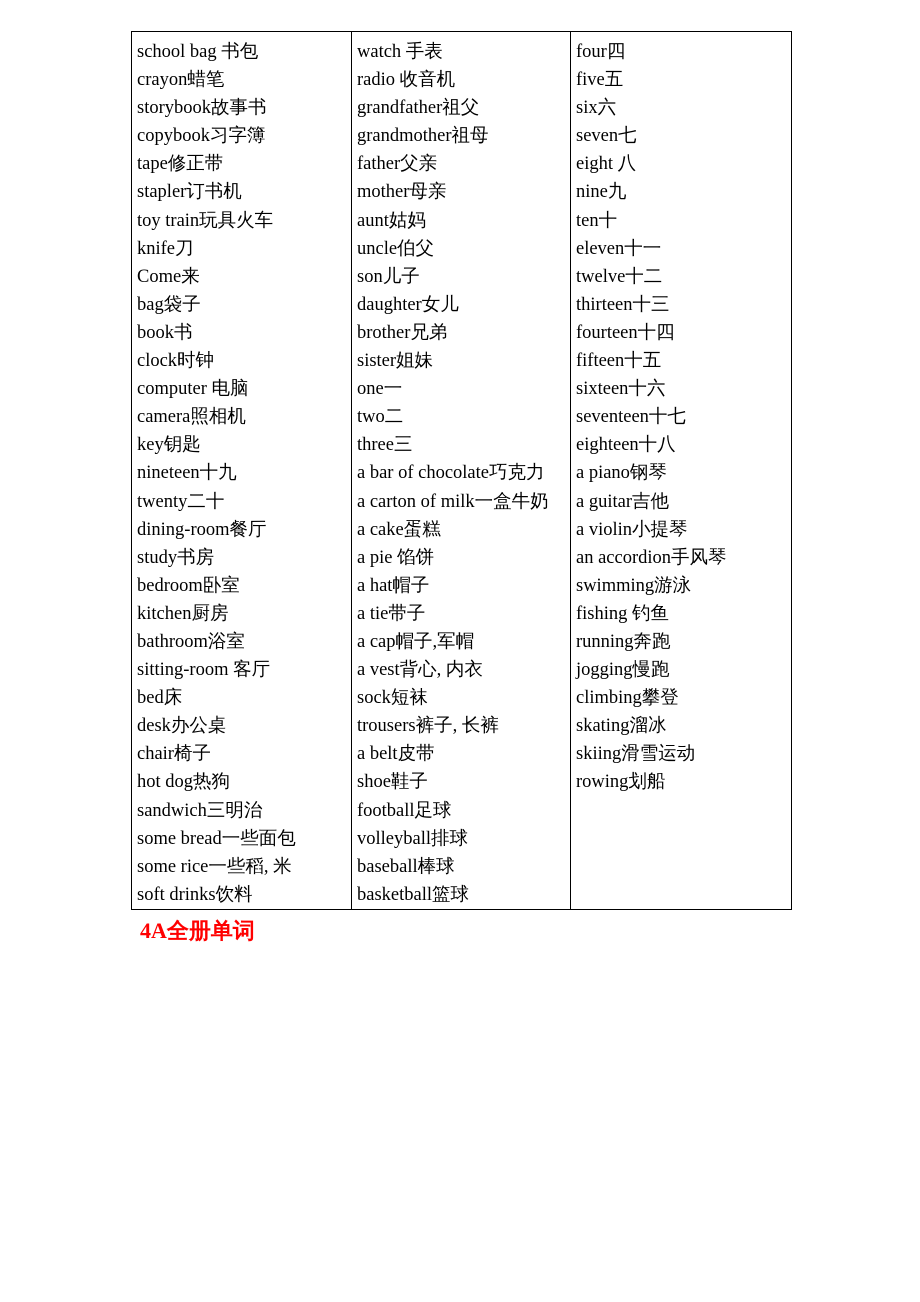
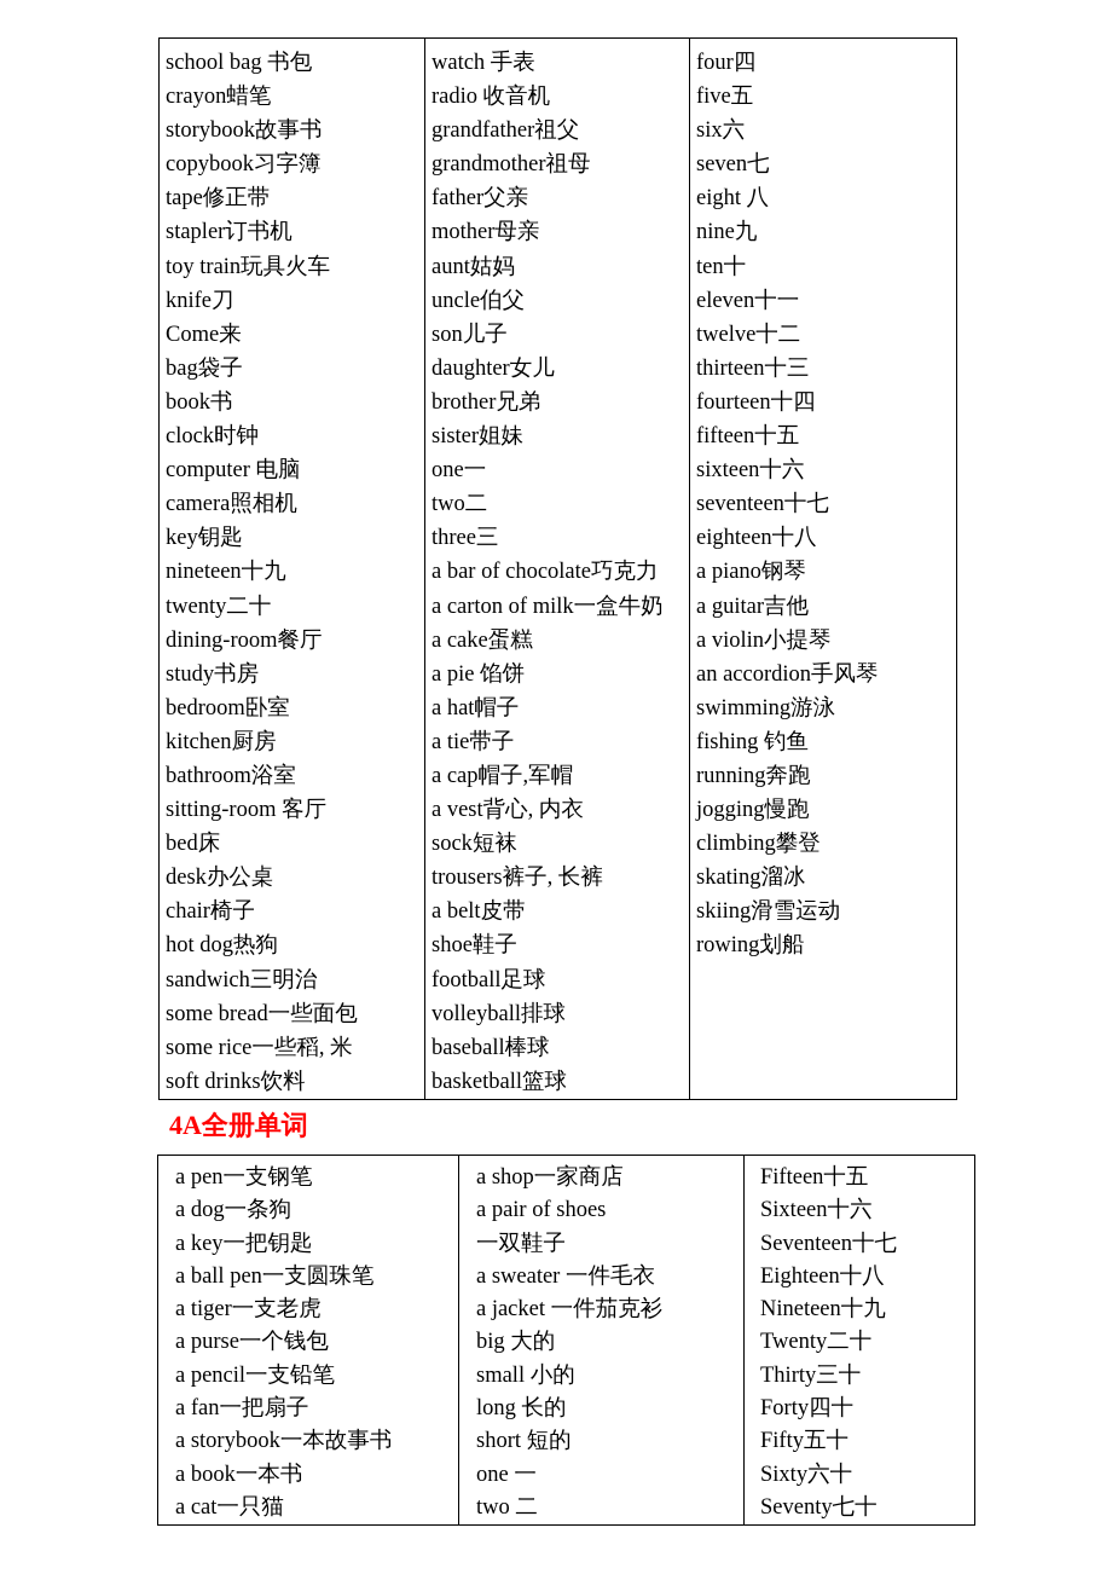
  school bag 书包crayon蜡笔storybook故事书copybook习字簿tape修正带stapler订书机toy train玩具火车knife刀Come来bag袋子book书clock时钟computer 电脑camera照相机key钥匙nineteen十九twenty二十dining-room餐厅study书房bedroom卧室kitchen厨房bathroom浴室sitting-room 客厅bed床desk办公桌chair椅子hot dog热狗sandwich三明治some bread一些面包some rice一些稻, 米soft drinks饮料	watch 手表radio 收音机grandfather祖父grandmother祖母father父亲mother母亲aunt姑妈uncle伯父son儿子daughter女儿brother兄弟sister姐妹one一two二three三a bar of chocolate巧克力a carton of milk一盒牛奶a cake蛋糕a pie 馅饼a hat帽子a tie带子a cap帽子,军帽a vest背心, 内衣sock短袜trousers裤子, 长裤a belt皮带shoe鞋子football足球volleyball排球baseball棒球basketball篮球	four四five五six六seven七eight 八nine九ten十eleven十一twelve十二thirteen十三fourteen十四fifteen十五sixteen十六seventeen十七eighteen十八a piano钢琴a guitar吉他a violin小提琴an accordion手风琴swimming游泳fishing 钓鱼running奔跑jogging慢跑climbing攀登skating溜冰skiing滑雪运动rowing划船
  4A全册单词
+ a pen一支钢笔a dog一条狗a key一把钥匙a ball pen一支圆珠笔a tiger一支老虎a purse一个钱包a pencil一支铅笔a fan一把扇子a storybook一本故事书a book一本书a cat一只猫	a shop一家商店a pair of shoes一双鞋子a sweater 一件毛衣a jacket 一件茄克衫big 大的small 小的long 长的short 短的one 一two 二	Fifteen十五Sixteen十六Seventeen十七Eighteen十八Nineteen十九Twenty二十Thirty三十Forty四十Fifty五十Sixty六十Seventy七十
